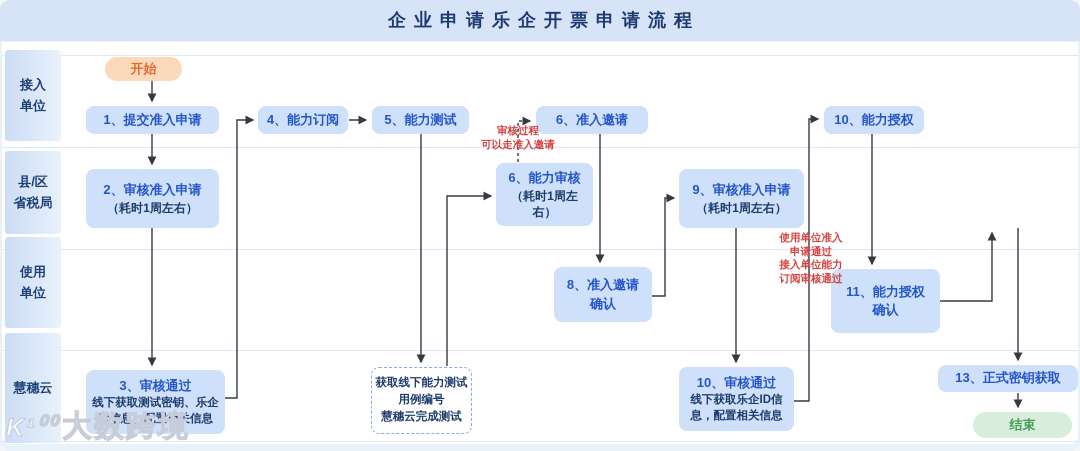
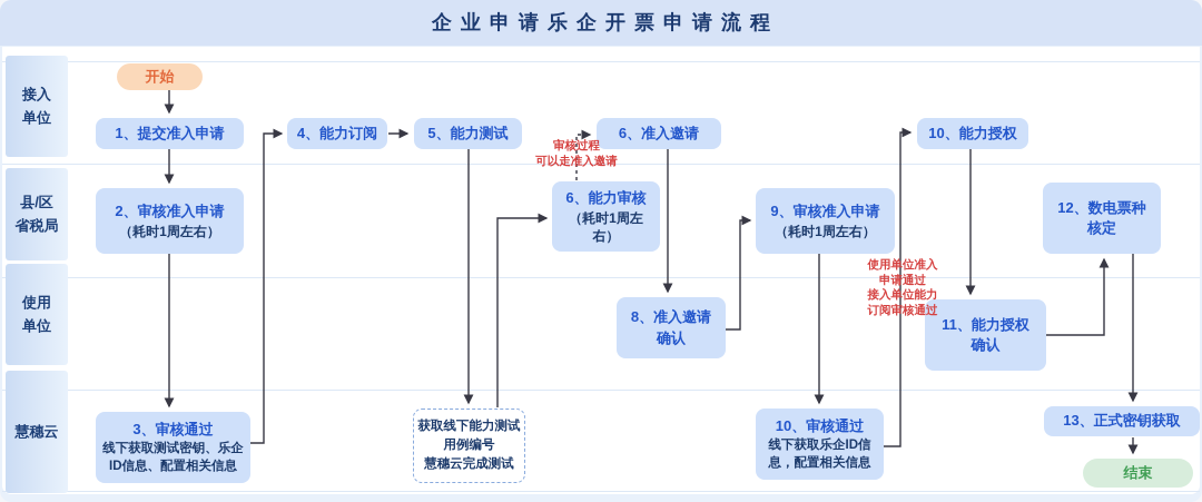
  企业申请乐企开票申请流程
  接入
  单位
  县/区
  省税局
  使用
  单位
  慧穗云
  开始
  1、提交准入申请
  4、能力订阅
  5、能力测试
  6、准入邀请
  10、能力授权
  2、审核准入申请
  （耗时1周左右）
  6、能力审核
  （耗时1周左右）
  9、审核准入申请
  （耗时1周左右）
+ 12、数电票种
+ 核定
  8、准入邀请
  确认
  11、能力授权
  确认
  3、审核通过
  线下获取测试密钥、乐企
  ID信息、配置相关信息
  获取线下能力测试
  用例编号
  慧穗云完成测试
  10、审核通过
  线下获取乐企ID信
  息，配置相关信息
  13、正式密钥获取
  结束
  审核过程
  可以走准入邀请
  使用单位准入
  申请通过
  接入单位能力
  订阅审核通过
- K¹⁰⁰
- 大数跨境
